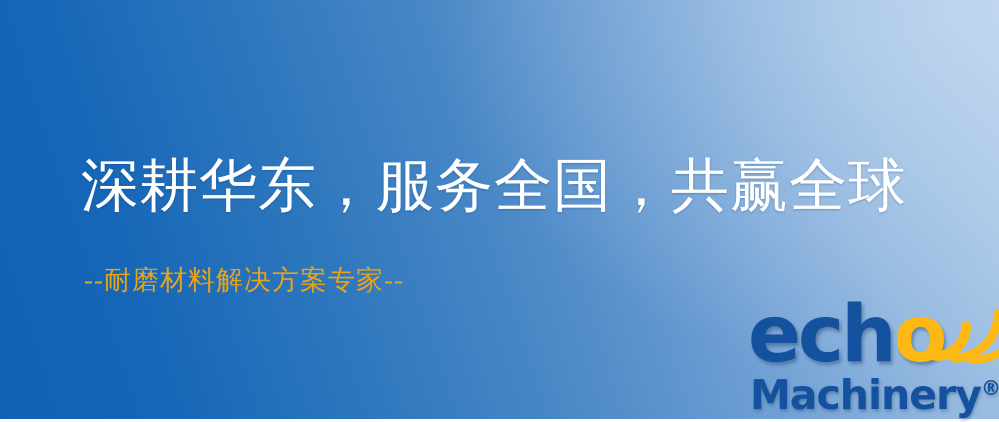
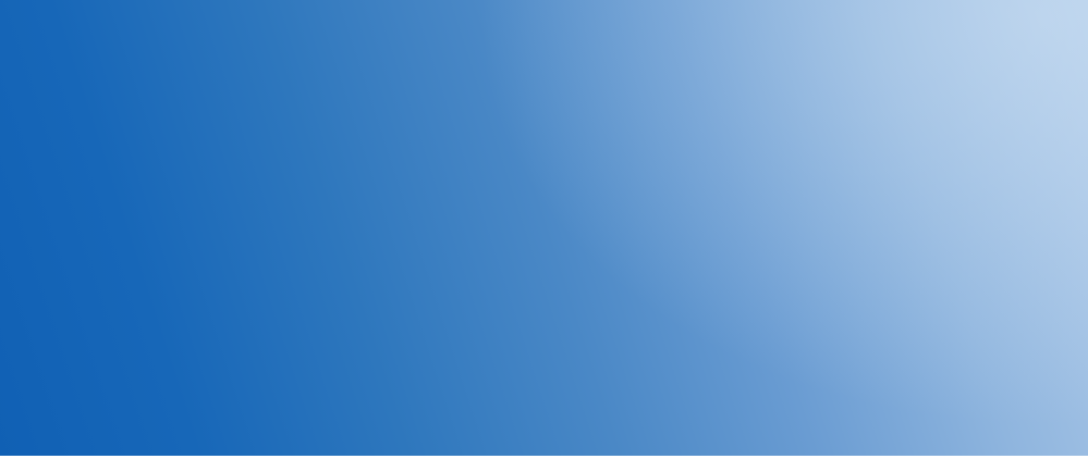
- 深耕华东，服务全国，共赢全球
- --耐磨材料解决方案专家--
- echo
- Machinery®
